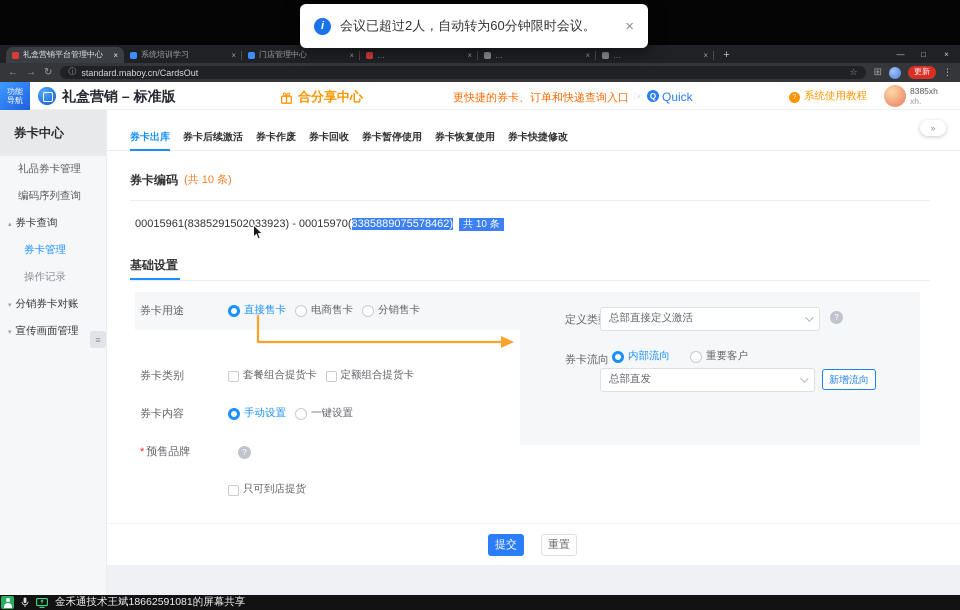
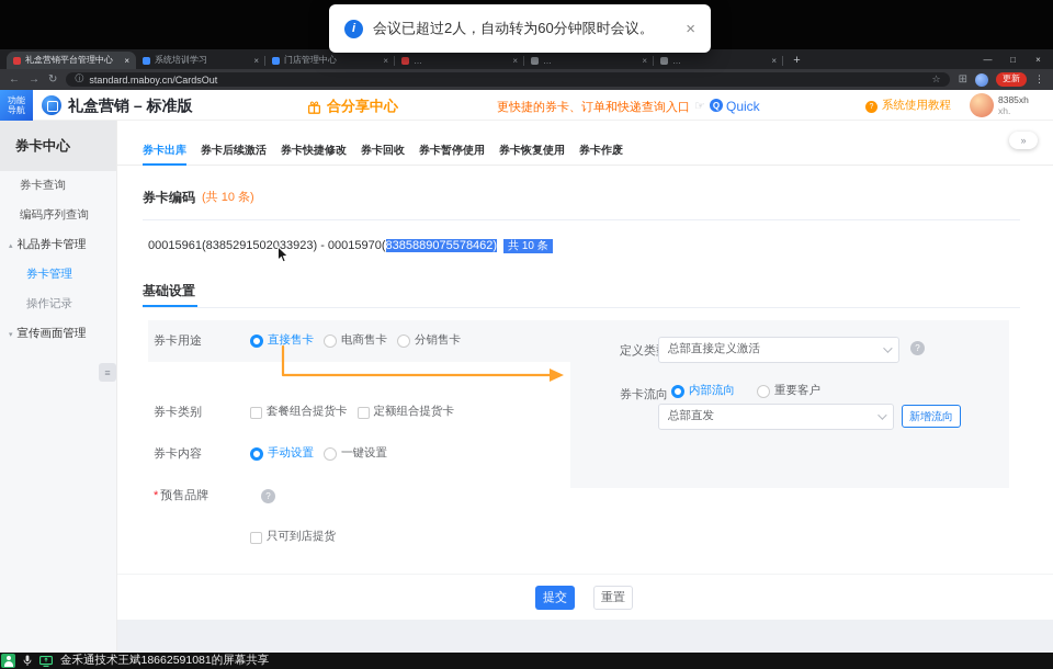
  礼盒营销平台管理中心
  ×
  系统培训学习
  ×
  门店管理中心
  ×
  …
  ×
  …
  ×
  …
  ×
  +
  —
  □
  ×
  ←
  →
  ↻
  ⓘ
  standard.maboy.cn/CardsOut
  ☆
  ⊞
  更新
  ⋮
  功能
  导航
  礼盒营销 – 标准版
  合分享中心
  更快捷的券卡、订单和快递查询入口
  ☞
  Q
  Quick
  系统使用教程
  8385xh
  xh.
  券卡中心
- 礼品券卡管理
+ 券卡查询
  编码序列查询
- 券卡查询
+ 礼品券卡管理
  券卡管理
  操作记录
- 分销券卡对账
  宣传画面管理
  ≡
  券卡出库
  券卡后续激活
- 券卡作废
+ 券卡快捷修改
  券卡回收
  券卡暂停使用
  券卡恢复使用
- 券卡快捷修改
+ 券卡作废
  »
  券卡编码
  (共 10 条)
  00015961(8385291502033923) - 00015970(8385889075578462) 共 10 条
  基础设置
  券卡用途
  直接售卡
  电商售卡
  分销售卡
  券卡类别
  套餐组合提货卡
  定额组合提货卡
  券卡内容
  手动设置
  一键设置
  * 预售品牌
  ?
  只可到店提货
  定义类
  总部直接定义激活
  ?
  券卡流向
  内部流向
  重要客户
  总部直发
  新增流向
  提交
  重置
  金禾通技术王斌18662591081的屏幕共享
  i
  会议已超过2人，自动转为60分钟限时会议。
  ×
